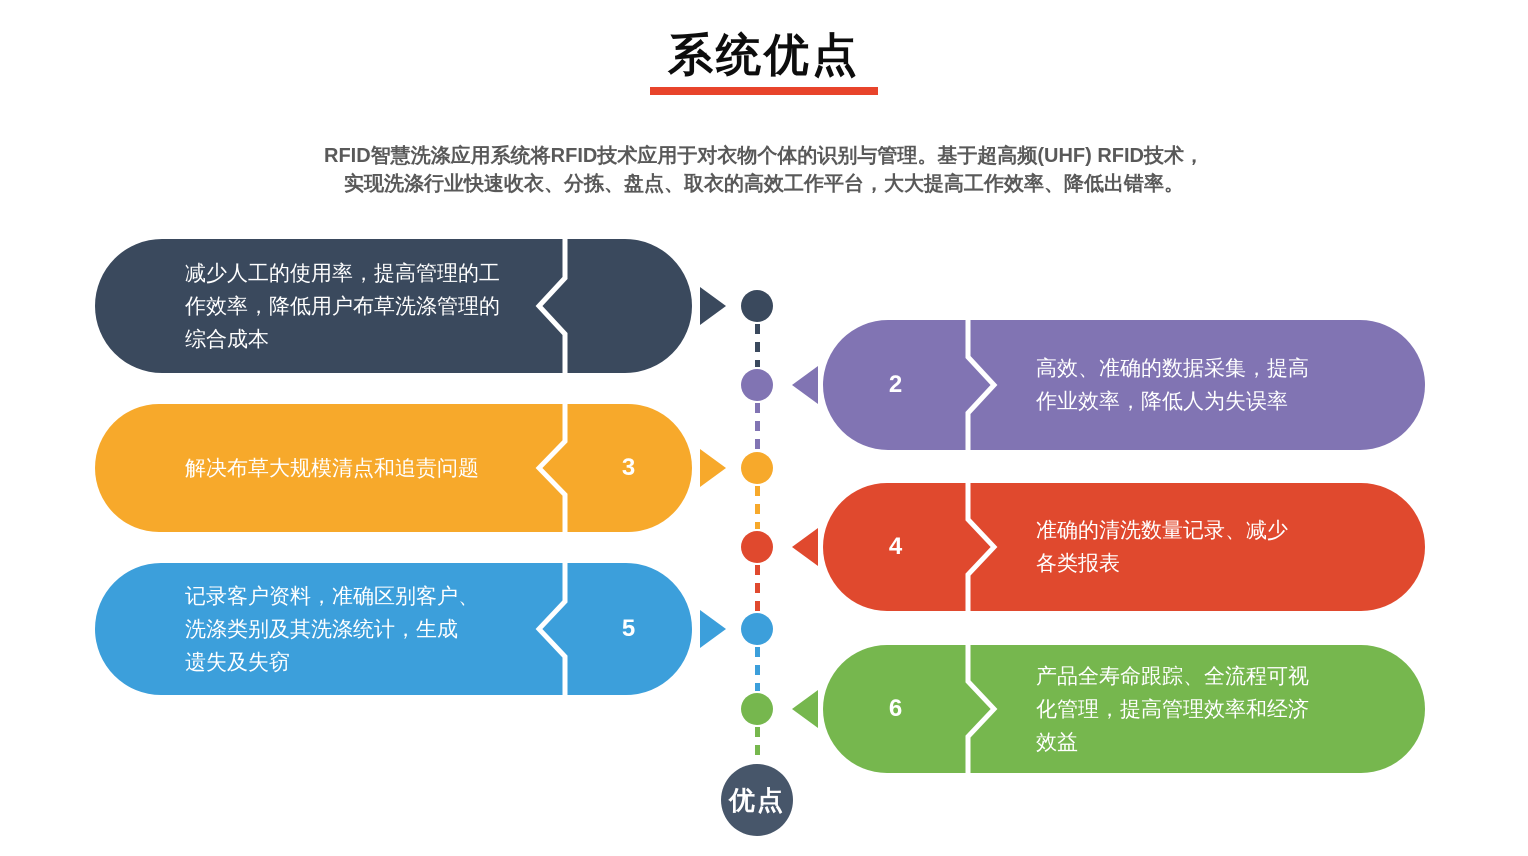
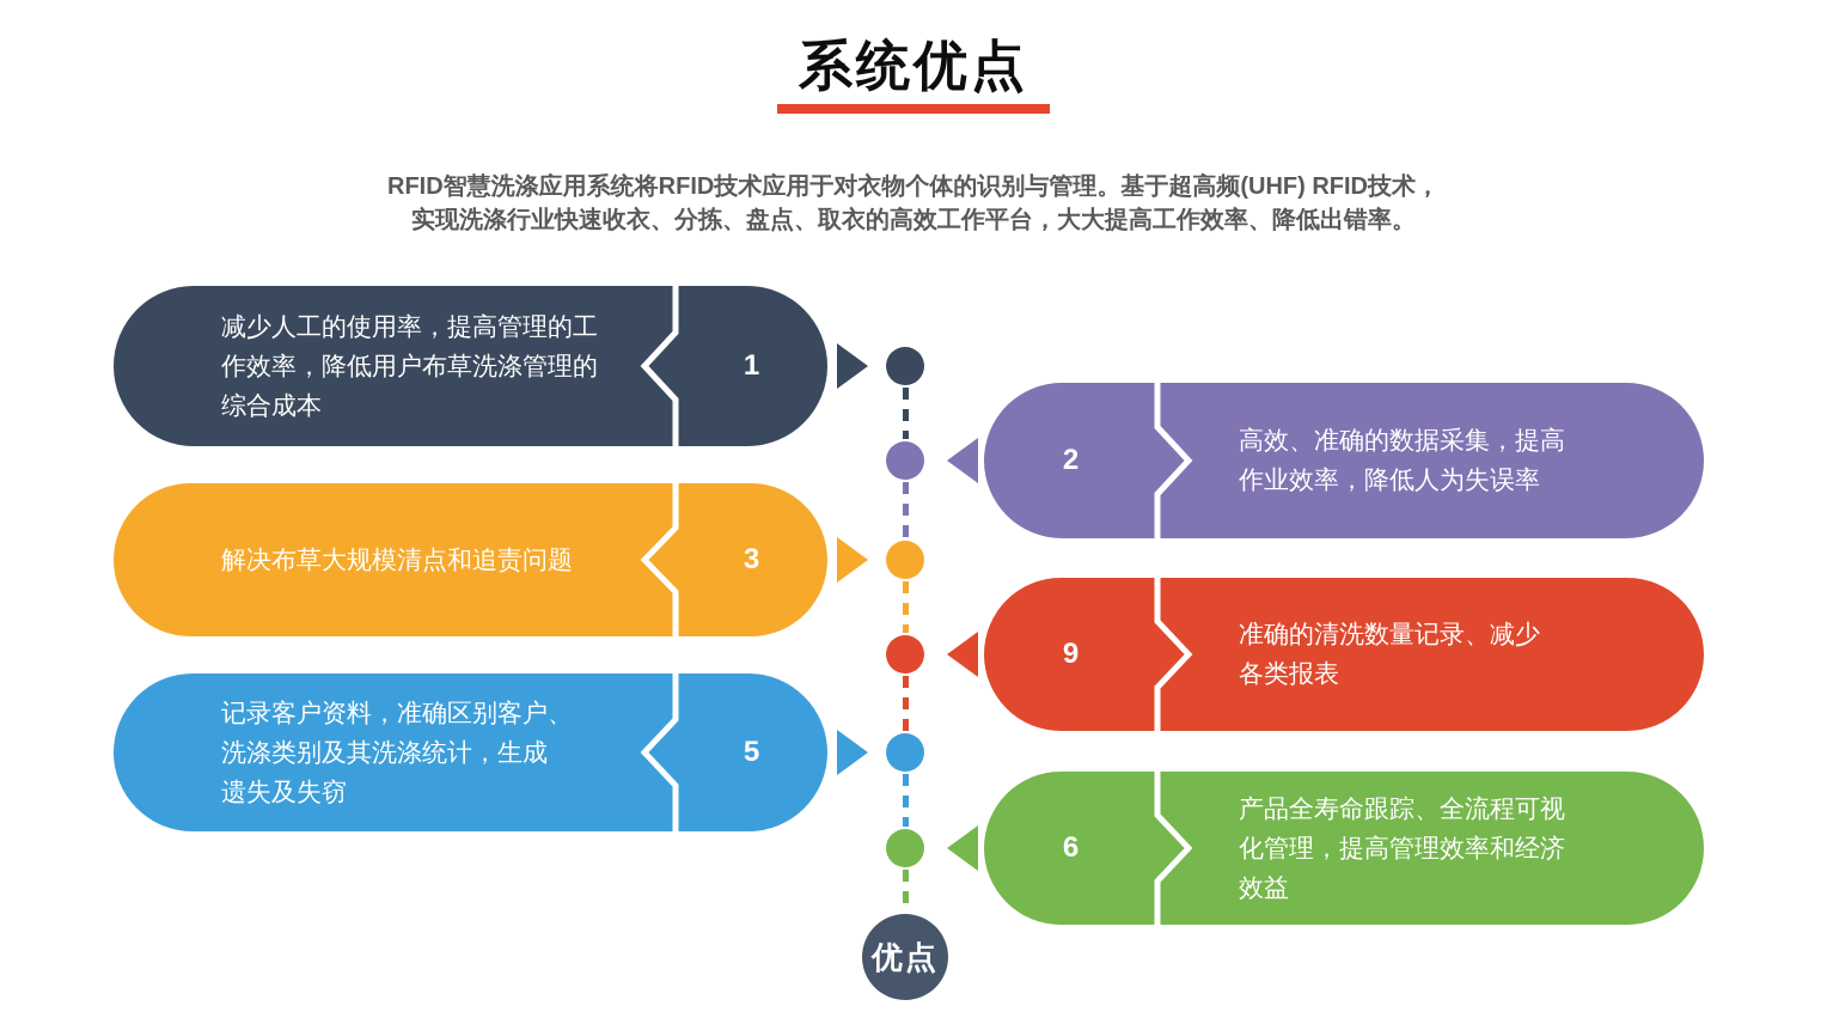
  系统优点
  RFID智慧洗涤应用系统将RFID技术应用于对衣物个体的识别与管理。基于超高频(UHF) RFID技术，
  实现洗涤行业快速收衣、分拣、盘点、取衣的高效工作平台，大大提高工作效率、降低出错率。
  减少人工的使用率，提高管理的工
  作效率，降低用户布草洗涤管理的
  综合成本
+ 1
  高效、准确的数据采集，提高
  作业效率，降低人为失误率
  2
  解决布草大规模清点和追责问题
  3
  准确的清洗数量记录、减少
  各类报表
- 4
+ 9
  记录客户资料，准确区别客户、
  洗涤类别及其洗涤统计，生成
  遗失及失窃
  5
  产品全寿命跟踪、全流程可视
  化管理，提高管理效率和经济
  效益
  6
  优点
